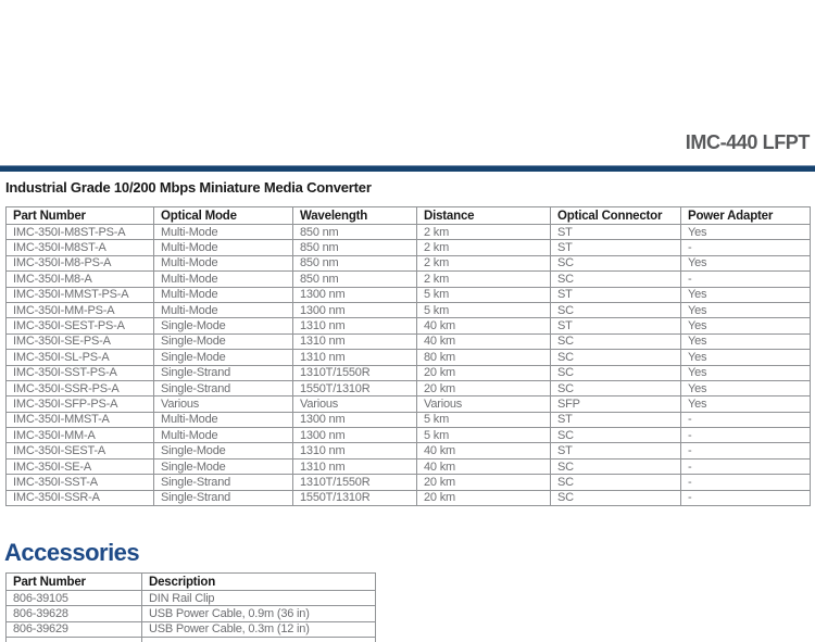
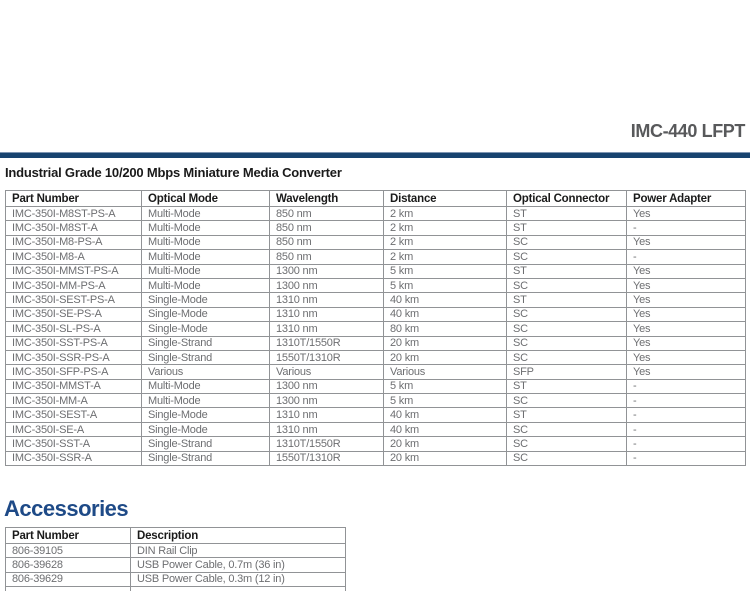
  IMC-440 LFPT
  Industrial Grade 10/200 Mbps Miniature Media Converter
  Part Number	Optical Mode	Wavelength	Distance	Optical Connector	Power Adapter
  IMC-350I-M8ST-PS-A	Multi-Mode	850 nm	2 km	ST	Yes
  IMC-350I-M8ST-A	Multi-Mode	850 nm	2 km	ST	-
  IMC-350I-M8-PS-A	Multi-Mode	850 nm	2 km	SC	Yes
  IMC-350I-M8-A	Multi-Mode	850 nm	2 km	SC	-
  IMC-350I-MMST-PS-A	Multi-Mode	1300 nm	5 km	ST	Yes
  IMC-350I-MM-PS-A	Multi-Mode	1300 nm	5 km	SC	Yes
  IMC-350I-SEST-PS-A	Single-Mode	1310 nm	40 km	ST	Yes
  IMC-350I-SE-PS-A	Single-Mode	1310 nm	40 km	SC	Yes
  IMC-350I-SL-PS-A	Single-Mode	1310 nm	80 km	SC	Yes
  IMC-350I-SST-PS-A	Single-Strand	1310T/1550R	20 km	SC	Yes
  IMC-350I-SSR-PS-A	Single-Strand	1550T/1310R	20 km	SC	Yes
  IMC-350I-SFP-PS-A	Various	Various	Various	SFP	Yes
  IMC-350I-MMST-A	Multi-Mode	1300 nm	5 km	ST	-
  IMC-350I-MM-A	Multi-Mode	1300 nm	5 km	SC	-
  IMC-350I-SEST-A	Single-Mode	1310 nm	40 km	ST	-
  IMC-350I-SE-A	Single-Mode	1310 nm	40 km	SC	-
  IMC-350I-SST-A	Single-Strand	1310T/1550R	20 km	SC	-
  IMC-350I-SSR-A	Single-Strand	1550T/1310R	20 km	SC	-
  Accessories
  Part Number	Description
  806-39105	DIN Rail Clip
- 806-39628	USB Power Cable, 0.9m (36 in)
+ 806-39628	USB Power Cable, 0.7m (36 in)
  806-39629	USB Power Cable, 0.3m (12 in)
